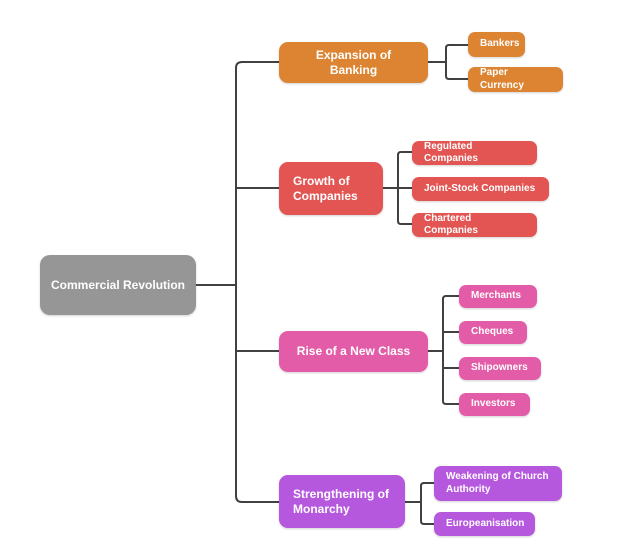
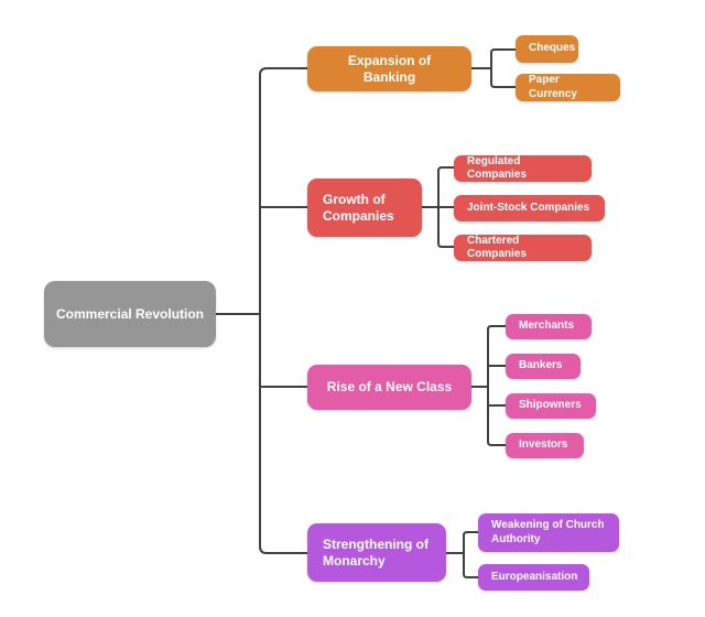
  Commercial Revolution
  Expansion of Banking
- Bankers
+ Cheques
  Paper Currency
  Growth of Companies
  Regulated Companies
  Joint-Stock Companies
  Chartered Companies
  Rise of a New Class
  Merchants
- Cheques
+ Bankers
  Shipowners
  Investors
  Strengthening of Monarchy
  Weakening of Church Authority
  Europeanisation
